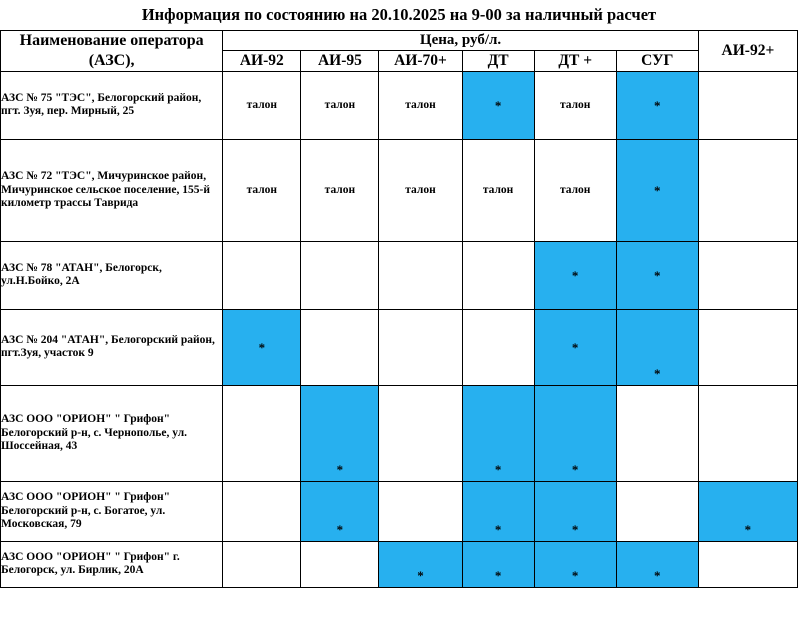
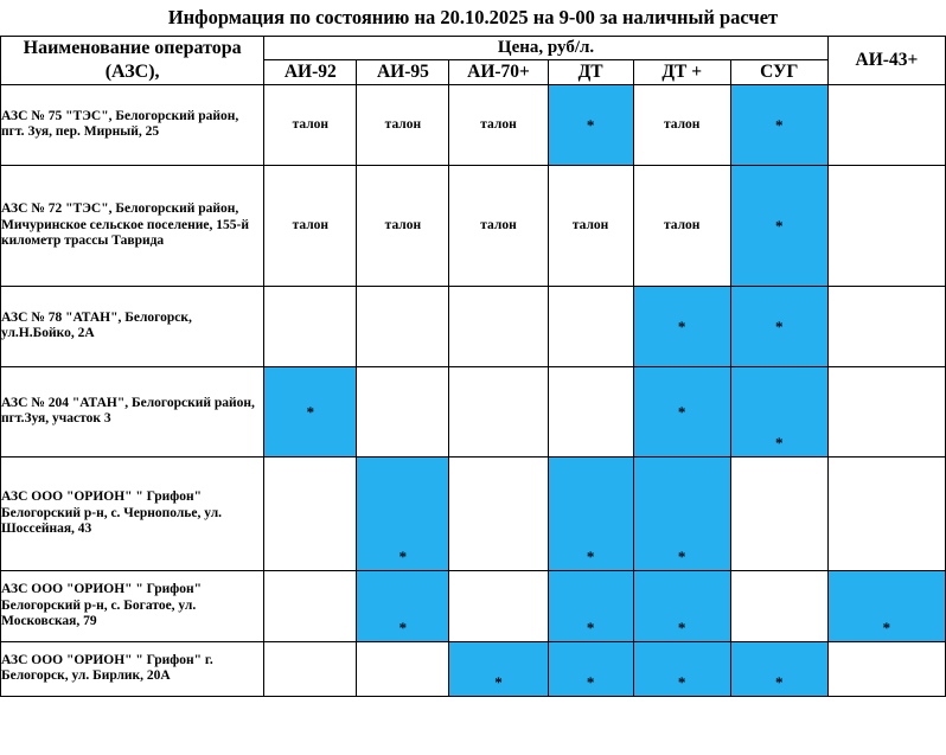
  Информация по состоянию на 20.10.2025 на 9-00 за наличный расчет
- Наименование оператора (АЗС),	Цена, руб/л.	АИ-92+
+ Наименование оператора (АЗС),	Цена, руб/л.	АИ-43+
  АИ-92	АИ-95	АИ-70+	ДТ	ДТ +	СУГ
  АЗС № 75 "ТЭС", Белогорский район, пгт. Зуя, пер. Мирный, 25	талон	талон	талон	*	талон	*
- АЗС № 72 "ТЭС", Мичуринское район, Мичуринское сельское поселение, 155-й километр трассы Таврида	талон	талон	талон	талон	талон	*
+ АЗС № 72 "ТЭС", Белогорский район, Мичуринское сельское поселение, 155-й километр трассы Таврида	талон	талон	талон	талон	талон	*
  АЗС № 78 "АТАН", Белогорск, ул.Н.Бойко, 2А					*	*
- АЗС № 204 "АТАН", Белогорский район, пгт.Зуя, участок 9	*				*	*
+ АЗС № 204 "АТАН", Белогорский район, пгт.Зуя, участок 3	*				*	*
  АЗС ООО "ОРИОН" " Грифон" Белогорский р-н, с. Чернополье, ул. Шоссейная, 43		*		*	*
  АЗС ООО "ОРИОН" " Грифон" Белогорский р-н, с. Богатое, ул. Московская, 79		*		*	*		*
  АЗС ООО "ОРИОН" " Грифон" г. Белогорск, ул. Бирлик, 20А			*	*	*	*
